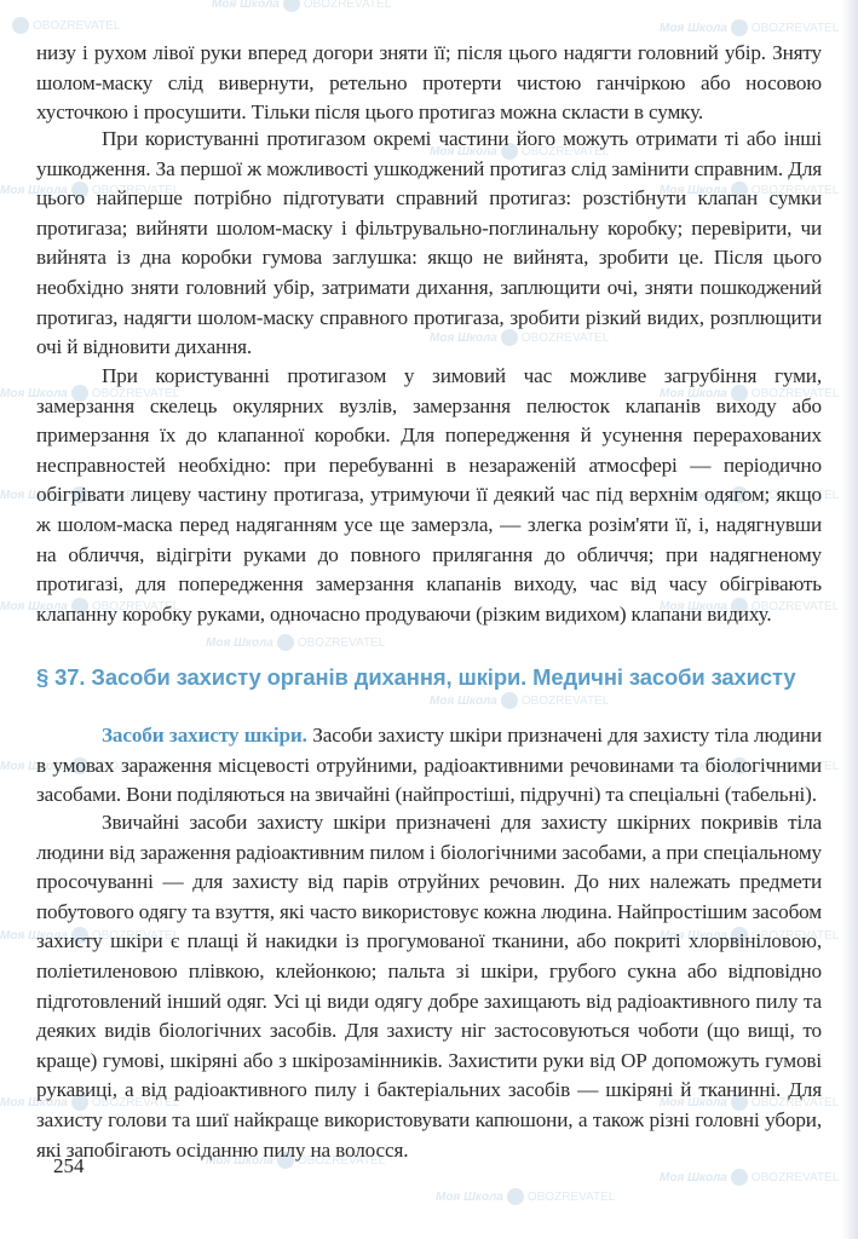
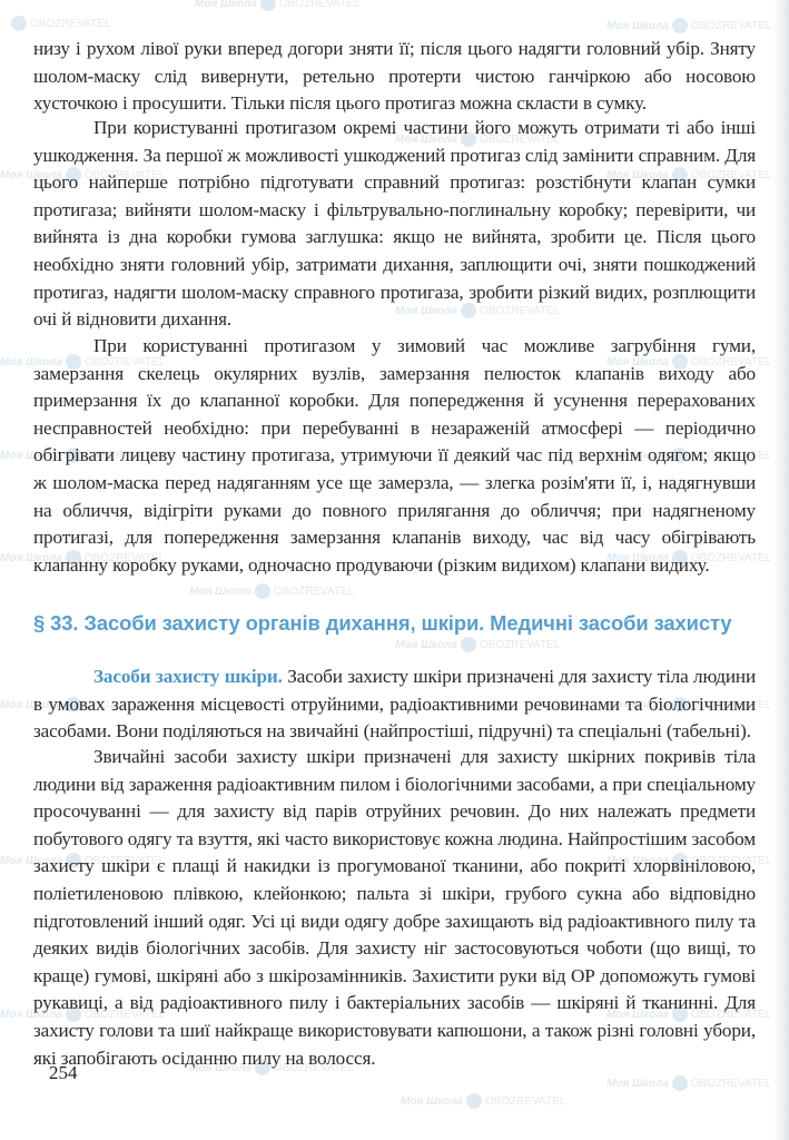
  Моя Школа
  OBOZREVATEL
  OBOZREVATEL
  Моя Школа
  OBOZREVATEL
  Моя Школа
  OBOZREVATEL
  Моя Школа
  OBOZREVATEL
  Моя Школа
  OBOZREVATEL
  Моя Школа
  OBOZREVATEL
  Моя Школа
  OBOZREVATEL
  Моя Школа
  OBOZREVATEL
  Моя Школа
  OBOZREVATEL
  Моя Школа
  OBOZREVATEL
  Моя Школа
  OBOZREVATEL
  Моя Школа
  OBOZREVATEL
  Моя Школа
  OBOZREVATEL
  Моя Школа
  OBOZREVATEL
  Моя Школа
  OBOZREVATEL
  Моя Школа
  OBOZREVATEL
  Моя Школа
  OBOZREVATEL
  Моя Школа
  OBOZREVATEL
  Моя Школа
  OBOZREVATEL
  Моя Школа
  OBOZREVATEL
  Моя Школа
  OBOZREVATEL
  Моя Школа
  OBOZREVATEL
  Моя Школа
  OBOZREVATEL
  низу і рухом лівої руки вперед догори зняти її; після цього надягти головний убір. Зняту шолом-маску слід вивернути, ретельно протерти чистою ганчіркою або носовою хусточкою і просушити. Тільки після цього протигаз можна скласти в сумку.
  При користуванні протигазом окремі частини його можуть отримати ті або інші ушкодження. За першої ж можливості ушкоджений протигаз слід замінити справним. Для цього найперше потрібно підготувати справний протигаз: розстібнути клапан сумки протигаза; вийняти шолом-маску і фільтрувально-поглинальну коробку; перевірити, чи вийнята із дна коробки гумова заглушка: якщо не вийнята, зробити це. Після цього необхідно зняти головний убір, затримати дихання, заплющити очі, зняти пошкоджений протигаз, надягти шолом-маску справного протигаза, зробити різкий видих, розплющити очі й відновити дихання.
  При користуванні протигазом у зимовий час можливе загрубіння гуми, замерзання скелець окулярних вузлів, замерзання пелюсток клапанів виходу або примерзання їх до клапанної коробки. Для попередження й усунення перерахованих несправностей необхідно: при перебуванні в незараженій атмосфері — періодично обігрівати лицеву частину протигаза, утримуючи її деякий час під верхнім одягом; якщо ж шолом-маска перед надяганням усе ще замерзла, — злегка розім'яти її, і, надягнувши на обличчя, відігріти руками до повного прилягання до обличчя; при надягненому протигазі, для попередження замерзання клапанів виходу, час від часу обігрівають клапанну коробку руками, одночасно продуваючи (різким видихом) клапани видиху.
- § 37. Засоби захисту органів дихання, шкіри. Медичні засоби захисту
+ § 33. Засоби захисту органів дихання, шкіри. Медичні засоби захисту
  Засоби захисту шкіри. Засоби захисту шкіри призначені для захисту тіла людини в умовах зараження місцевості отруйними, радіоактивними речовинами та біологічними засобами. Вони поділяються на звичайні (найпростіші, підручні) та спеціальні (табельні).
  Звичайні засоби захисту шкіри призначені для захисту шкірних покривів тіла людини від зараження радіоактивним пилом і біологічними засобами, а при спеціальному просочуванні — для захисту від парів отруйних речовин. До них належать предмети побутового одягу та взуття, які часто використовує кожна людина. Найпростішим засобом захисту шкіри є плащі й накидки із прогумованої тканини, або покриті хлорвініловою, поліетиленовою плівкою, клейонкою; пальта зі шкіри, грубого сукна або відповідно підготовлений інший одяг. Усі ці види одягу добре захищають від радіоактивного пилу та деяких видів біологічних засобів. Для захисту ніг застосовуються чоботи (що вищі, то краще) гумові, шкіряні або з шкірозамінників. Захистити руки від ОР допоможуть гумові рукавиці, а від радіоактивного пилу і бактеріальних засобів — шкіряні й тканинні. Для захисту голови та шиї найкраще використовувати капюшони, а також різні головні убори, які запобігають осіданню пилу на волосся.
  254
